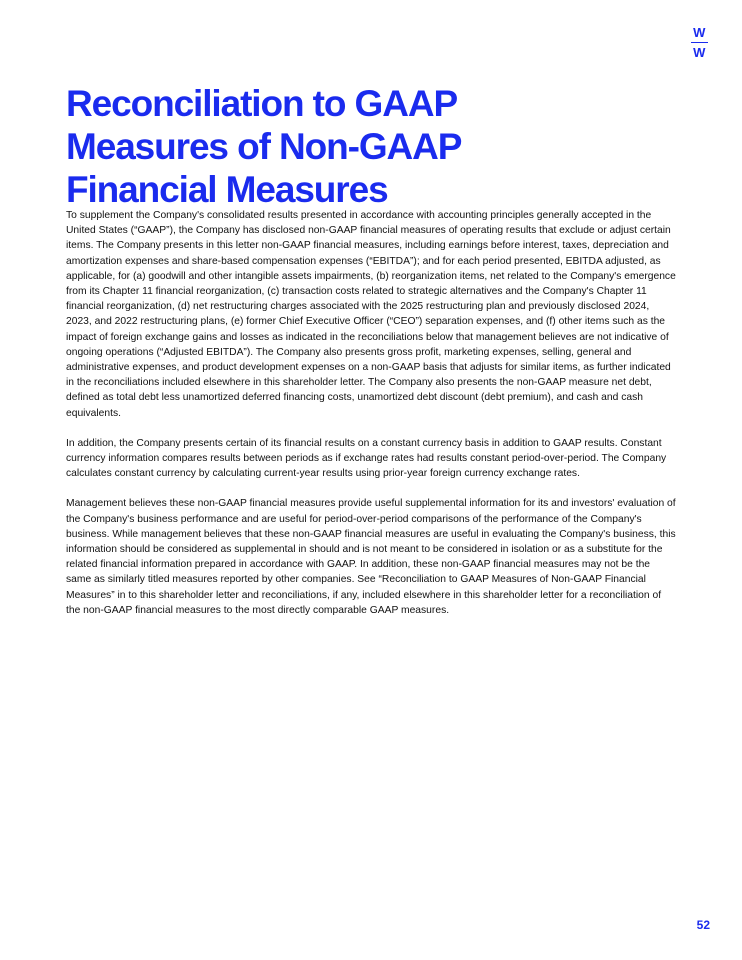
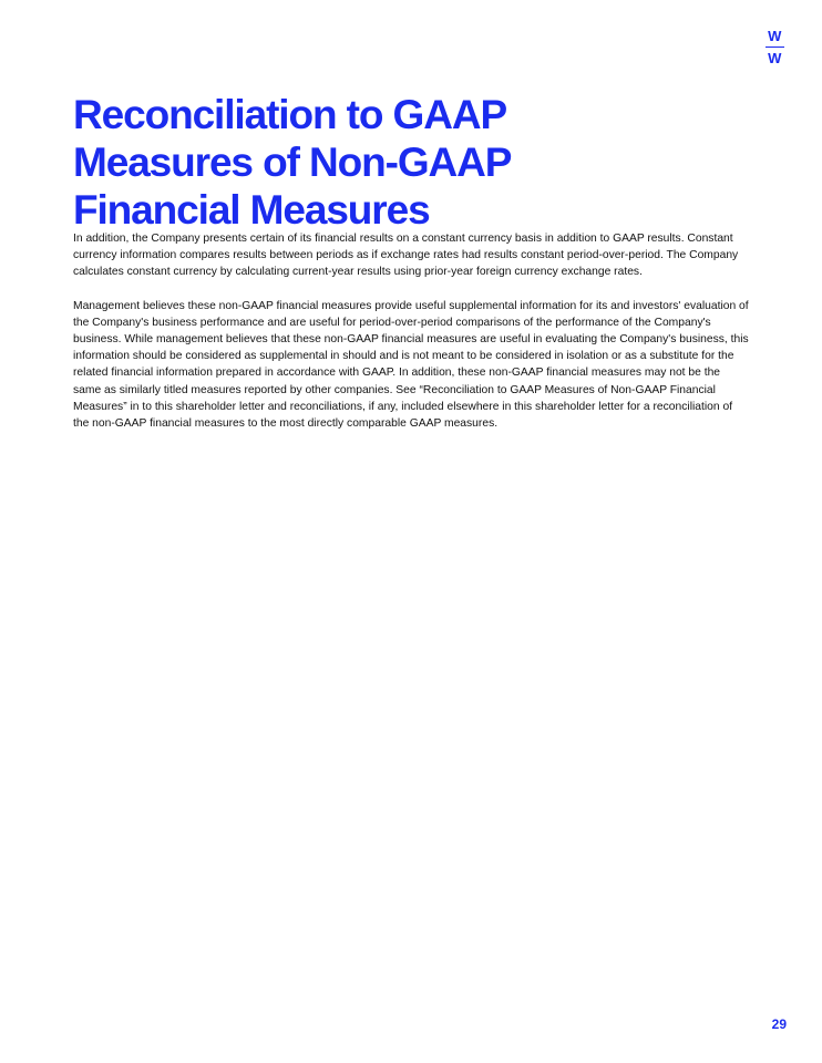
  W
  W
  Reconciliation to GAAP
  Measures of Non-GAAP
  Financial Measures
- To supplement the Company's consolidated results presented in accordance with accounting principles generally accepted in the United States (“GAAP”), the Company has disclosed non-GAAP financial measures of operating results that exclude or adjust certain items. The Company presents in this letter non-GAAP financial measures, including earnings before interest, taxes, depreciation and amortization expenses and share-based compensation expenses (“EBITDA”); and for each period presented, EBITDA adjusted, as applicable, for (a) goodwill and other intangible assets impairments, (b) reorganization items, net related to the Company's emergence from its Chapter 11 financial reorganization, (c) transaction costs related to strategic alternatives and the Company's Chapter 11 financial reorganization, (d) net restructuring charges associated with the 2025 restructuring plan and previously disclosed 2024, 2023, and 2022 restructuring plans, (e) former Chief Executive Officer (“CEO”) separation expenses, and (f) other items such as the impact of foreign exchange gains and losses as indicated in the reconciliations below that management believes are not indicative of ongoing operations (“Adjusted EBITDA”). The Company also presents gross profit, marketing expenses, selling, general and administrative expenses, and product development expenses on a non-GAAP basis that adjusts for similar items, as further indicated in the reconciliations included elsewhere in this shareholder letter. The Company also presents the non-GAAP measure net debt, defined as total debt less unamortized deferred financing costs, unamortized debt discount (debt premium), and cash and cash equivalents.
  In addition, the Company presents certain of its financial results on a constant currency basis in addition to GAAP results. Constant currency information compares results between periods as if exchange rates had results constant period-over-period. The Company calculates constant currency by calculating current-year results using prior-year foreign currency exchange rates.
  Management believes these non-GAAP financial measures provide useful supplemental information for its and investors' evaluation of the Company's business performance and are useful for period-over-period comparisons of the performance of the Company's business. While management believes that these non-GAAP financial measures are useful in evaluating the Company's business, this information should be considered as supplemental in should and is not meant to be considered in isolation or as a substitute for the related financial information prepared in accordance with GAAP. In addition, these non-GAAP financial measures may not be the same as similarly titled measures reported by other companies. See “Reconciliation to GAAP Measures of Non-GAAP Financial Measures” in to this shareholder letter and reconciliations, if any, included elsewhere in this shareholder letter for a reconciliation of the non-GAAP financial measures to the most directly comparable GAAP measures.
- 52
+ 29
